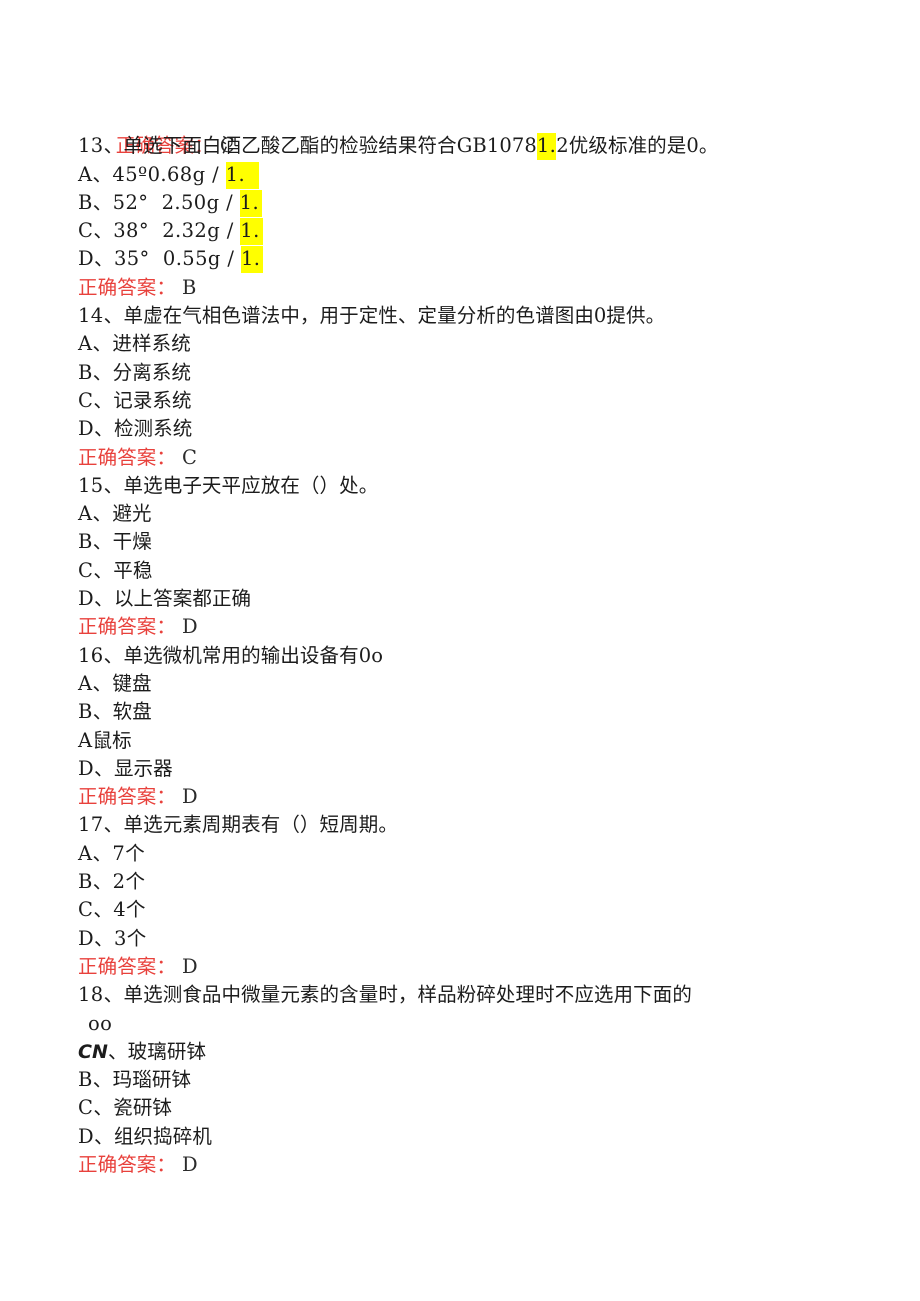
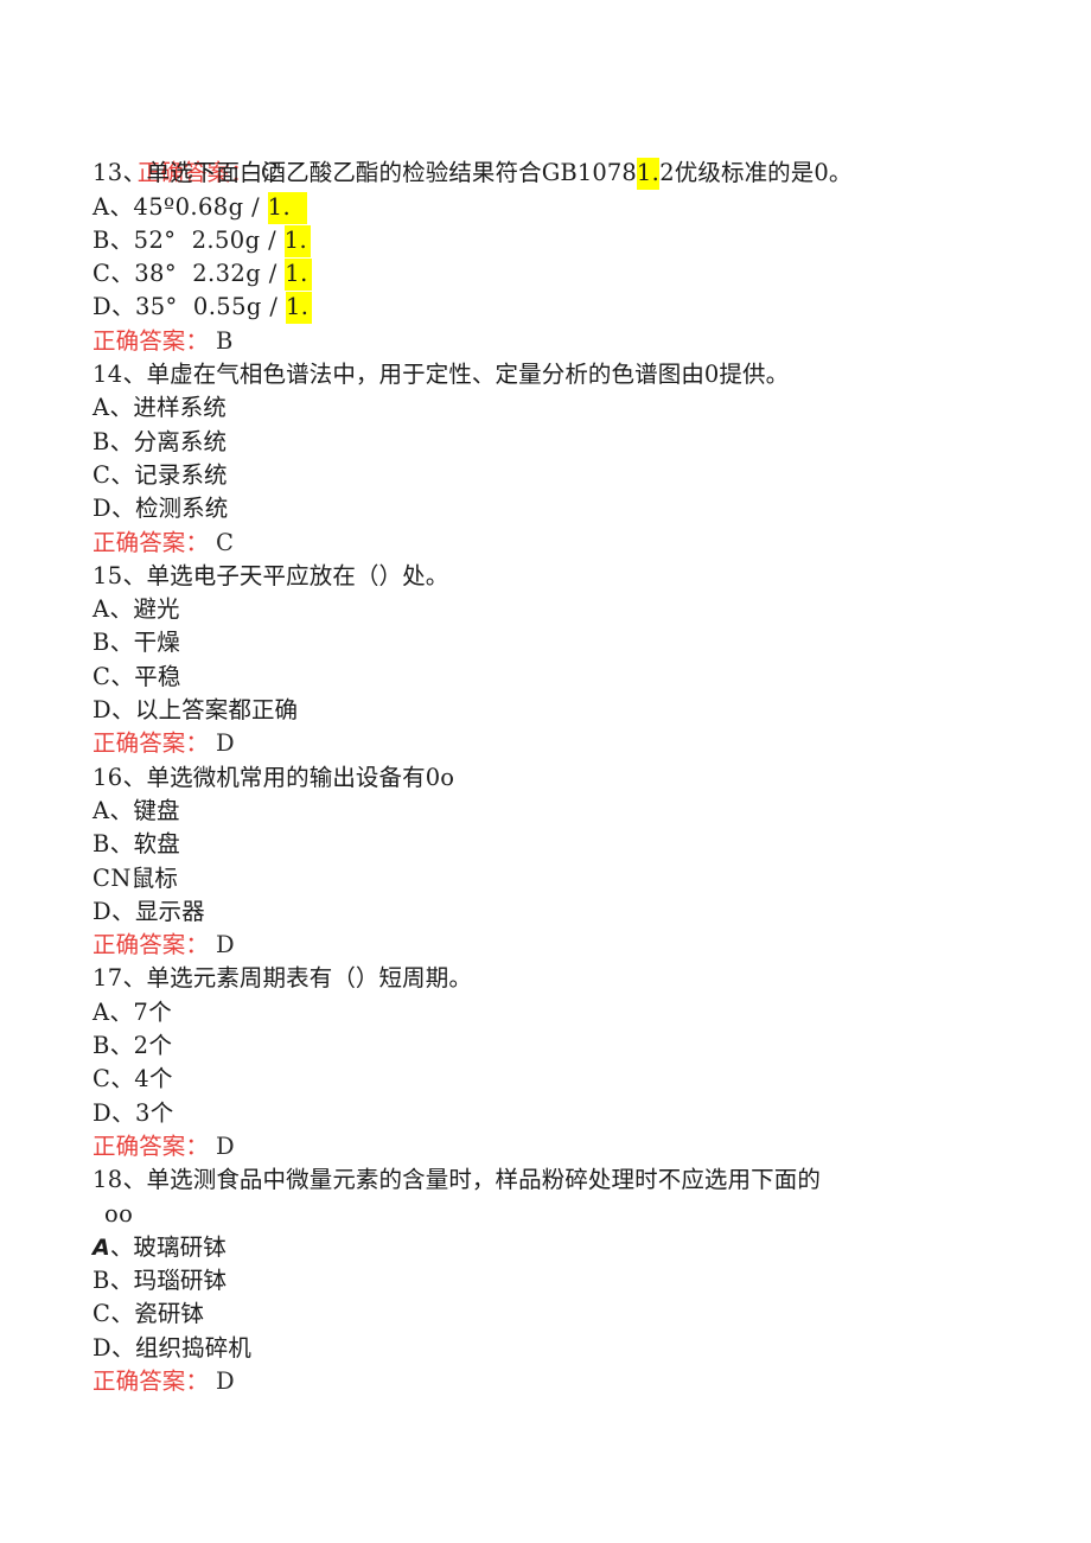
  正确答案： C
  13、单选下面白酒乙酸乙酯的检验结果符合GB10781.2优级标准的是0。
  A、45º0.68g / 1.
  B、52° 2.50g / 1.
  C、38° 2.32g / 1.
  D、35° 0.55g / 1.
  正确答案： B
  14、单虚在气相色谱法中，用于定性、定量分析的色谱图由0提供。
  A、进样系统
  B、分离系统
  C、记录系统
  D、检测系统
  正确答案： C
  15、单选电子天平应放在（）处。
  A、避光
  B、干燥
  C、平稳
  D、以上答案都正确
  正确答案： D
  16、单选微机常用的输出设备有0o
  A、键盘
  B、软盘
- A鼠标
+ CN鼠标
  D、显示器
  正确答案： D
  17、单选元素周期表有（）短周期。
  A、7个
  B、2个
  C、4个
  D、3个
  正确答案： D
  18、单选测食品中微量元素的含量时，样品粉碎处理时不应选用下面的
  oo
- CN、玻璃研钵
+ A、玻璃研钵
  B、玛瑙研钵
  C、瓷研钵
  D、组织捣碎机
  正确答案： D
